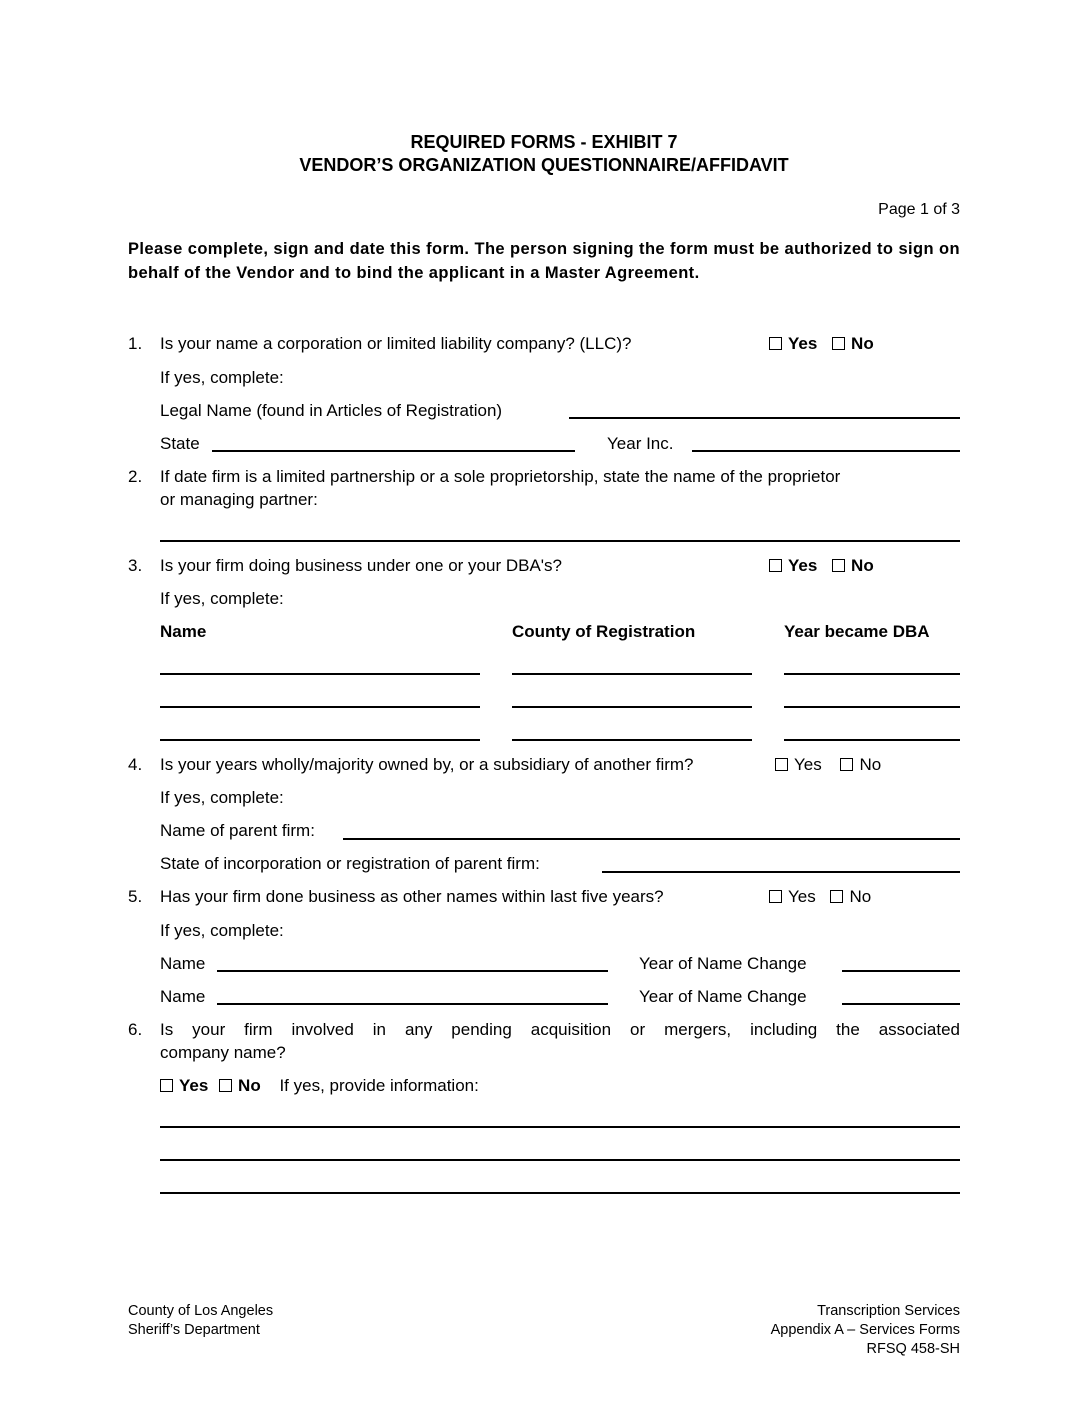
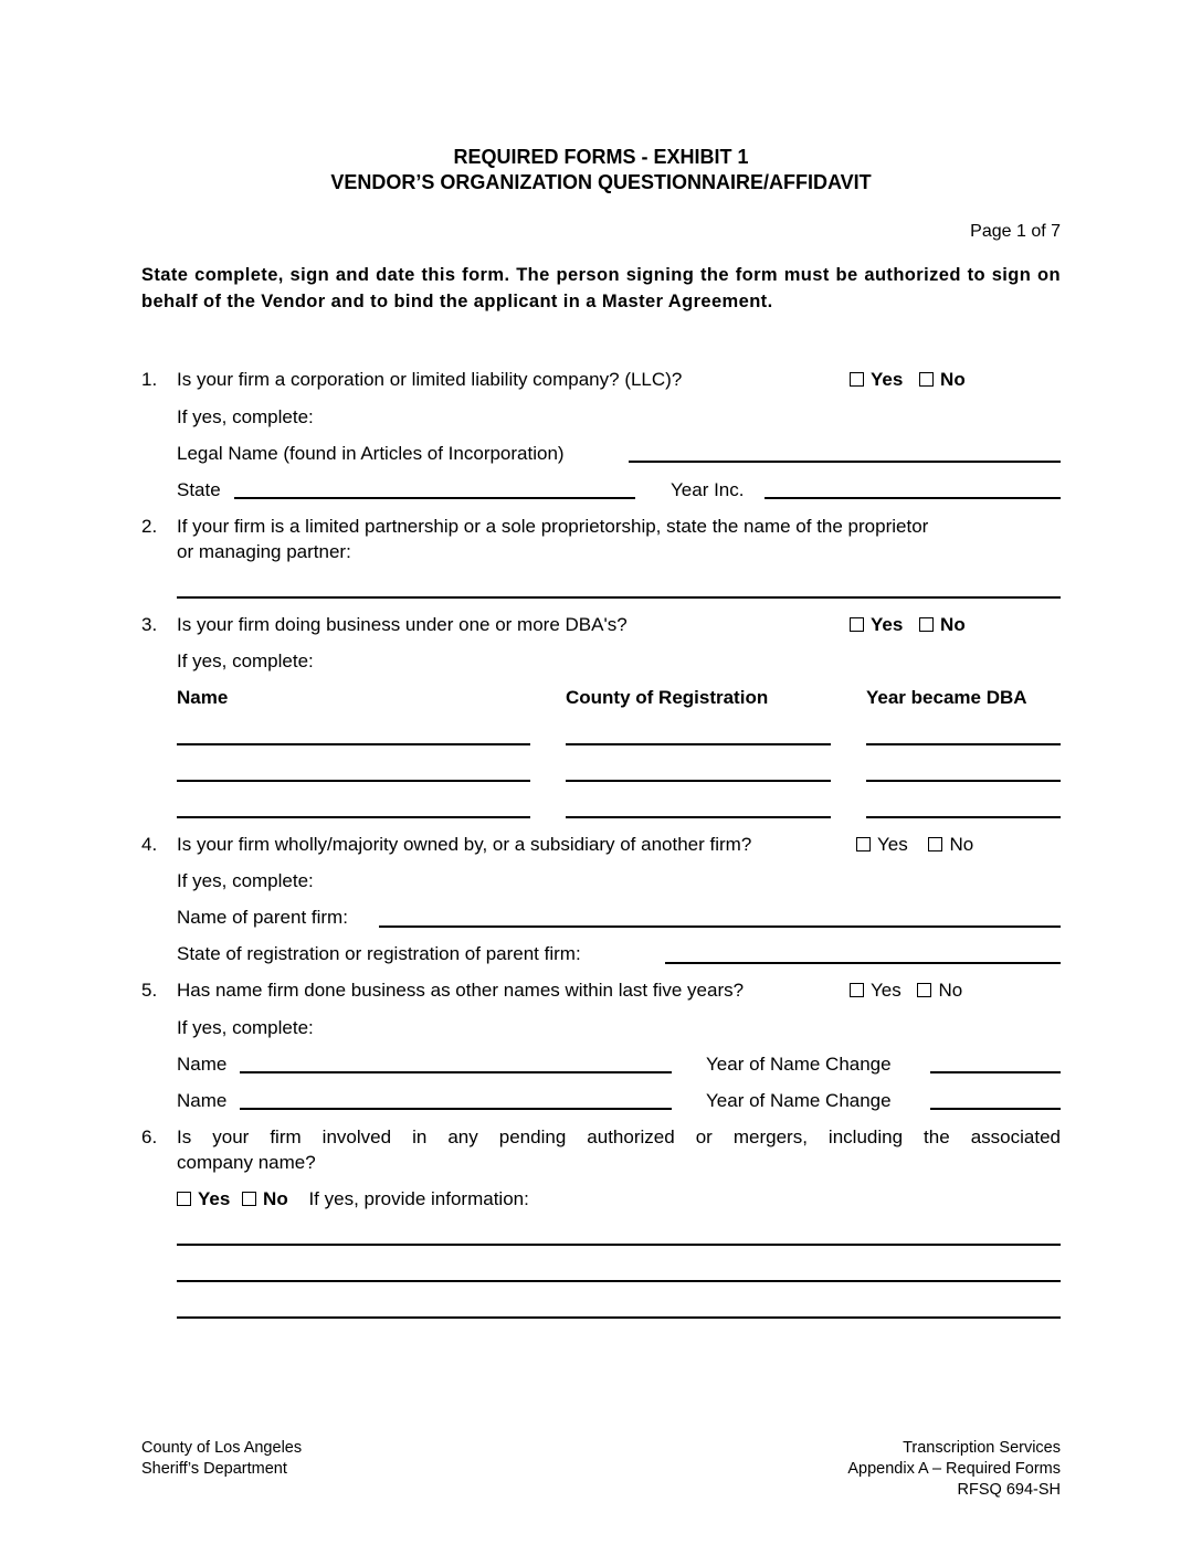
- REQUIRED FORMS - EXHIBIT 7
+ REQUIRED FORMS - EXHIBIT 1
  VENDOR’S ORGANIZATION QUESTIONNAIRE/AFFIDAVIT
- Page 1 of 3
+ Page 1 of 7
- Please complete, sign and date this form. The person signing the form must be authorized to sign on behalf of the Vendor and to bind the applicant in a Master Agreement.
+ State complete, sign and date this form. The person signing the form must be authorized to sign on behalf of the Vendor and to bind the applicant in a Master Agreement.
  1.
- Is your name a corporation or limited liability company? (LLC)?
+ Is your firm a corporation or limited liability company? (LLC)?
  Yes No
  If yes, complete:
- Legal Name (found in Articles of Registration)
+ Legal Name (found in Articles of Incorporation)
  State
  Year Inc.
  2.
- If date firm is a limited partnership or a sole proprietorship, state the name of the proprietor
+ If your firm is a limited partnership or a sole proprietorship, state the name of the proprietor
  or managing partner:
  3.
- Is your firm doing business under one or your DBA's?
+ Is your firm doing business under one or more DBA's?
  Yes No
  If yes, complete:
  Name
  County of Registration
  Year became DBA
  4.
- Is your years wholly/majority owned by, or a subsidiary of another firm?
+ Is your firm wholly/majority owned by, or a subsidiary of another firm?
  Yes No
  If yes, complete:
  Name of parent firm:
- State of incorporation or registration of parent firm:
+ State of registration or registration of parent firm:
  5.
- Has your firm done business as other names within last five years?
+ Has name firm done business as other names within last five years?
  Yes No
  If yes, complete:
  Name
  Year of Name Change
  Name
  Year of Name Change
  6.
- Is your firm involved in any pending acquisition or mergers, including the associated
+ Is your firm involved in any pending authorized or mergers, including the associated
  company name?
  Yes No If yes, provide information:
  County of Los Angeles
  Sheriff’s Department
  Transcription Services
- Appendix A – Services Forms
+ Appendix A – Required Forms
- RFSQ 458-SH
+ RFSQ 694-SH
